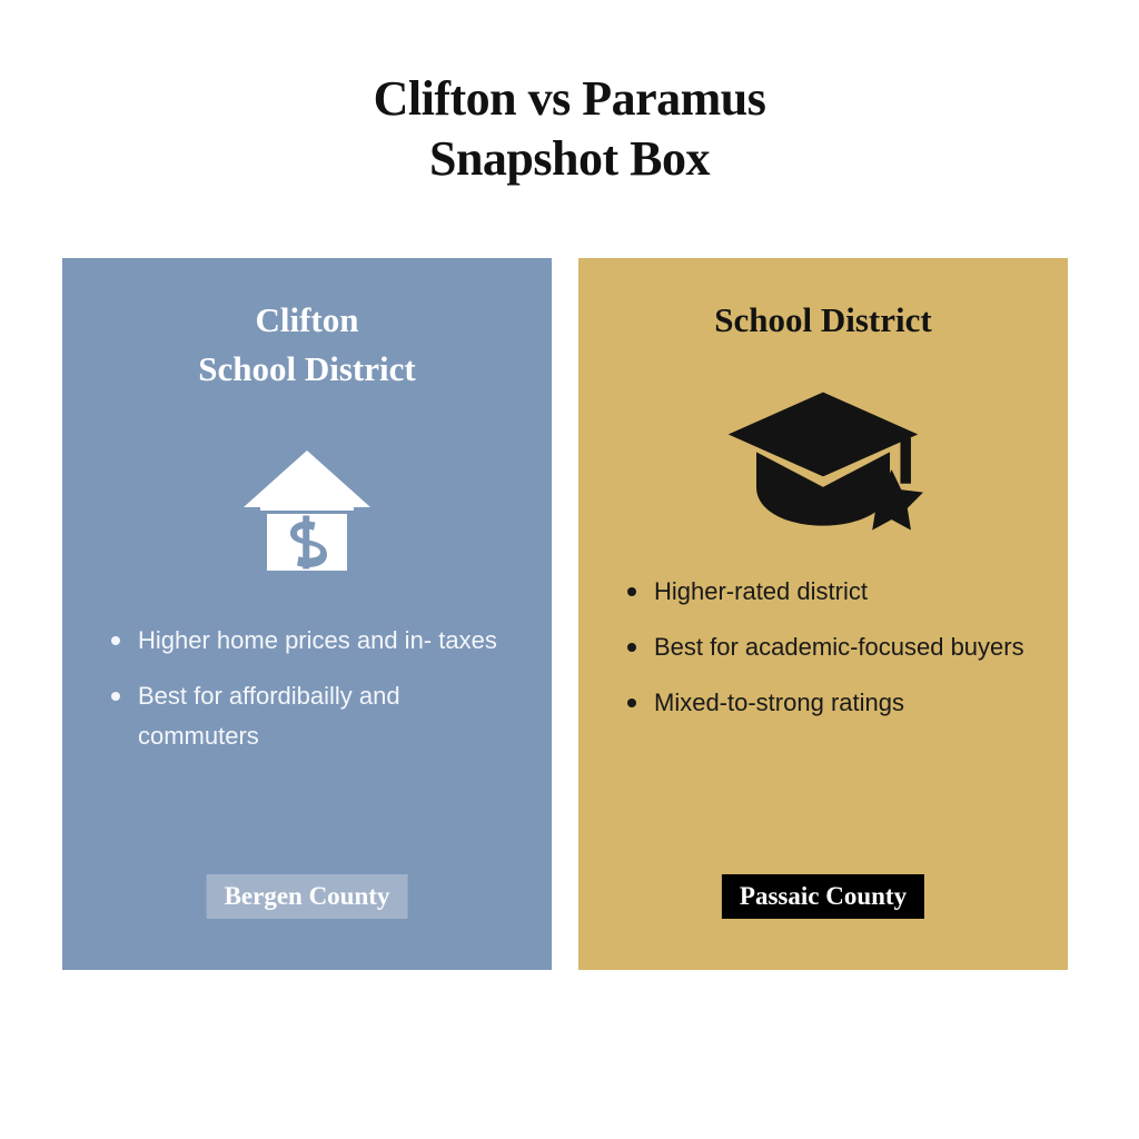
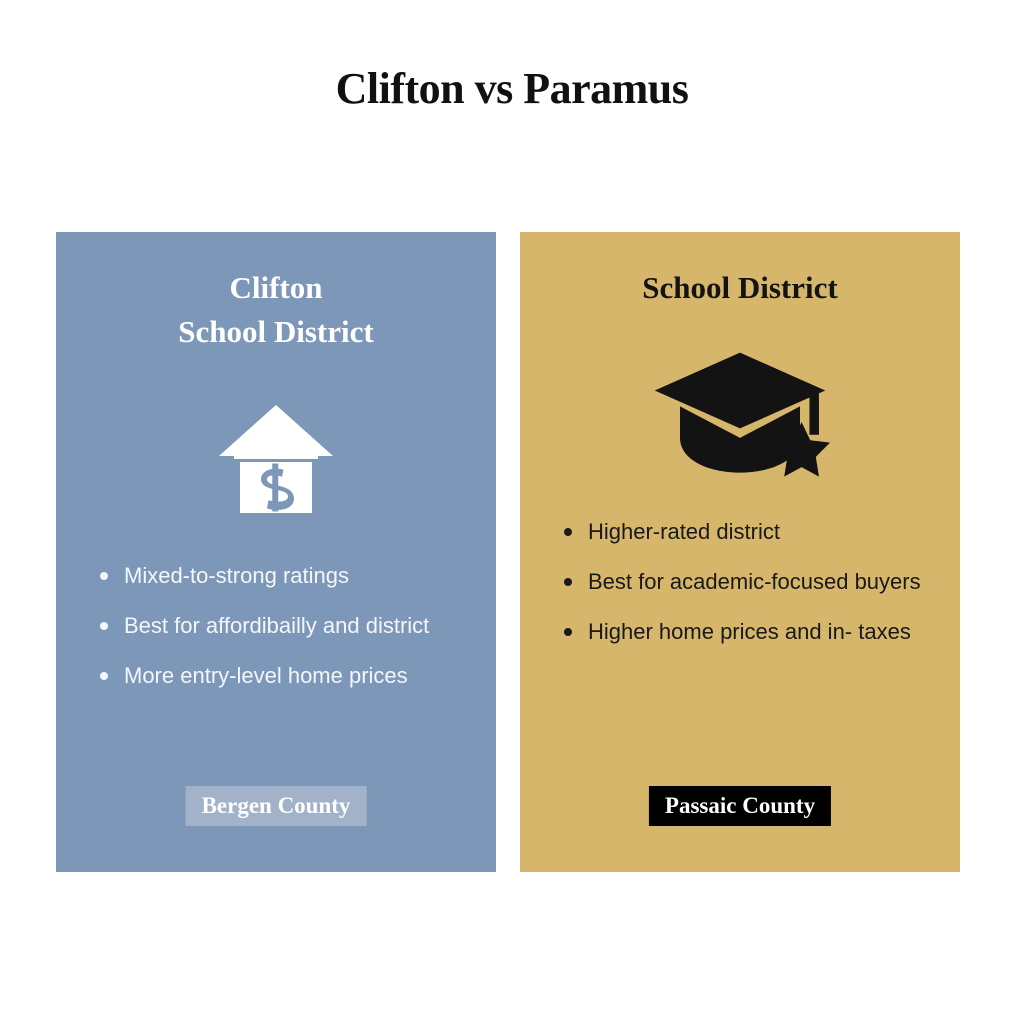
  Clifton vs Paramus
- Snapshot Box
  Clifton
  School District
- Higher home prices and in- taxes
+ Mixed-to-strong ratings
- Best for affordibailly and commuters
+ Best for affordibailly and district
+ More entry-level home prices
  Bergen County
  School District
  Higher-rated district
  Best for academic-focused buyers
- Mixed-to-strong ratings
+ Higher home prices and in- taxes
  Passaic County
